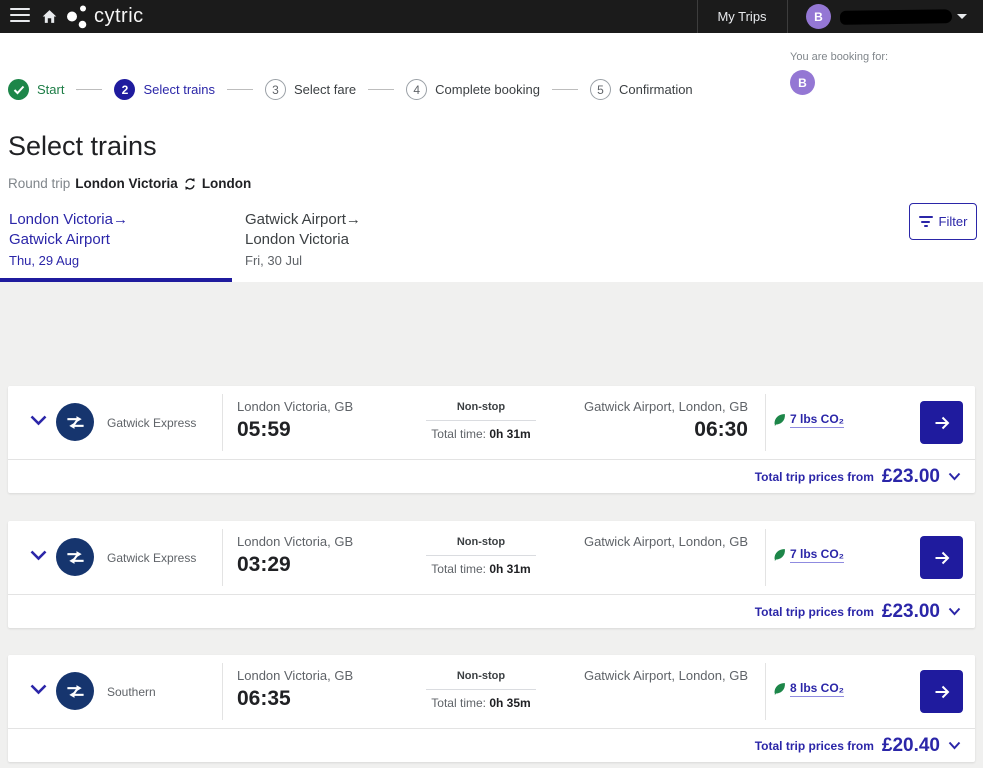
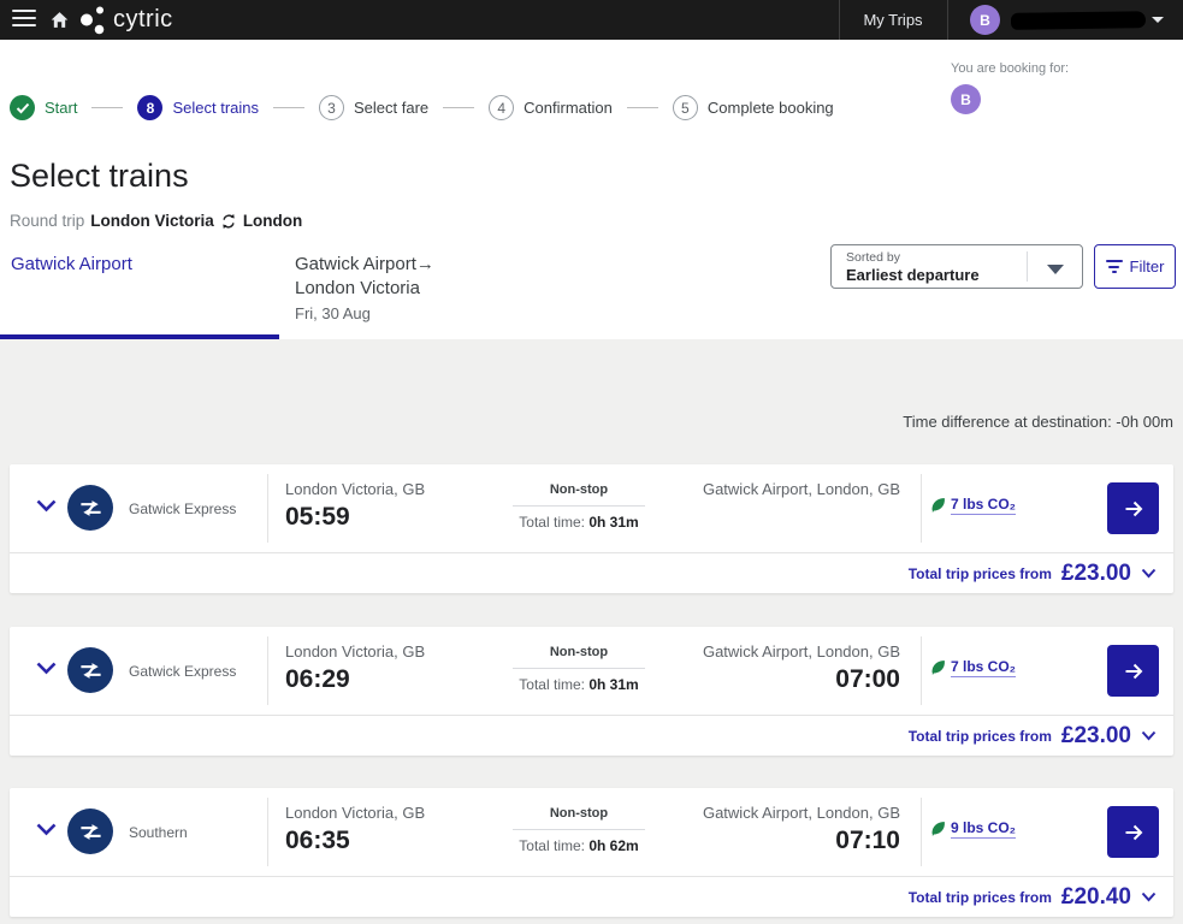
  cytric
  My Trips
  B
  You are booking for:
  B
  Start
- 2
+ 8
  Select trains
  3
  Select fare
  4
- Complete booking
+ Confirmation
  5
- Confirmation
+ Complete booking
  Select trains
  Round trip
  London Victoria
  London
- London Victoria→
  Gatwick Airport
- Thu, 29 Aug
  Gatwick Airport→
  London Victoria
- Fri, 30 Jul
+ Fri, 30 Aug
+ Sorted by
+ Earliest departure
  Filter
+ Time difference at destination: -0h 00m
  Gatwick Express
  London Victoria, GB
  05:59
  Non-stop
  Total time: 0h 31m
  Gatwick Airport, London, GB
- 06:30
  7 lbs CO₂
  Total trip prices from
  £23.00
  Gatwick Express
  London Victoria, GB
- 03:29
+ 06:29
  Non-stop
  Total time: 0h 31m
  Gatwick Airport, London, GB
+ 07:00
  7 lbs CO₂
  Total trip prices from
  £23.00
  Southern
  London Victoria, GB
  06:35
  Non-stop
- Total time: 0h 35m
+ Total time: 0h 62m
  Gatwick Airport, London, GB
+ 07:10
- 8 lbs CO₂
+ 9 lbs CO₂
  Total trip prices from
  £20.40
